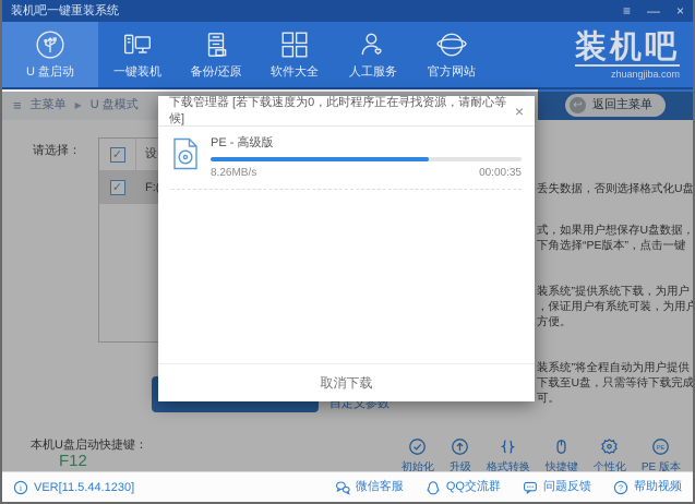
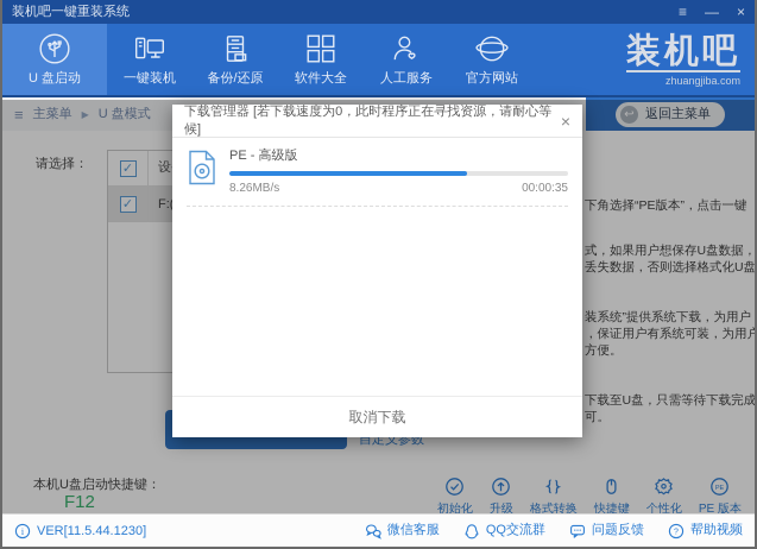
  装机吧一键重装系统
  ≡
  —
  ×
  U 盘启动
  一键装机
  备份/还原
  软件大全
  人工服务
  官方网站
  装机吧
  zhuangjiba.com
  ≡
  主菜单
  ▶
  U 盘模式
  ↩
  返回主菜单
  请选择：
  ✓
  ✓
- 丢失数据，否则选择格式化U盘
+ 下角选择“PE版本”，点击一键
  式，如果用户想保存U盘数据，
- 下角选择“PE版本”，点击一键
+ 丢失数据，否则选择格式化U盘
  装系统”提供系统下载，为用户
  ，保证用户有系统可装，为用户
  方便。
- 装系统”将全程自动为用户提供
  下载至U盘，只需等待下载完成
  可。
  自定义参数
  本机U盘启动快捷键：
  F12
  初始化
  升级
  格式转换
  快捷键
  个性化
  PE 版本
  下载管理器 [若下载速度为0，此时程序正在寻找资源，请耐心等候]
  ×
  PE - 高级版
  8.26MB/s
  00:00:35
  取消下载
  i
  VER[11.5.44.1230]
  微信客服
  QQ交流群
  问题反馈
  帮助视频
